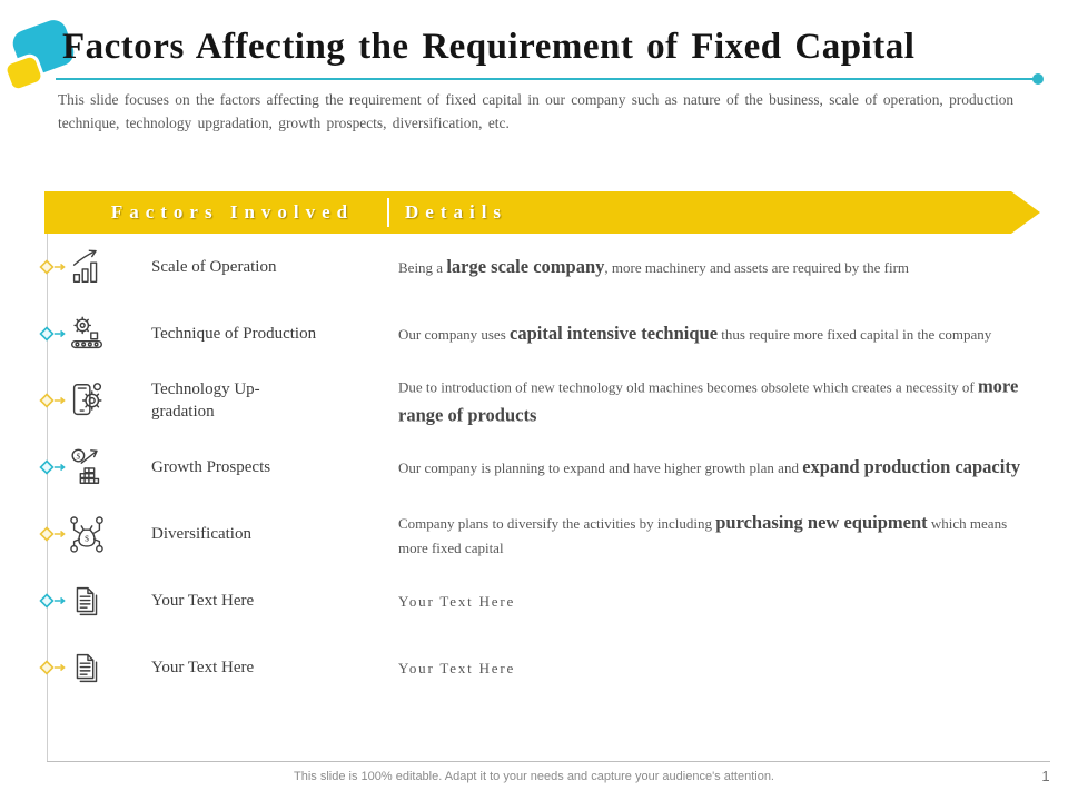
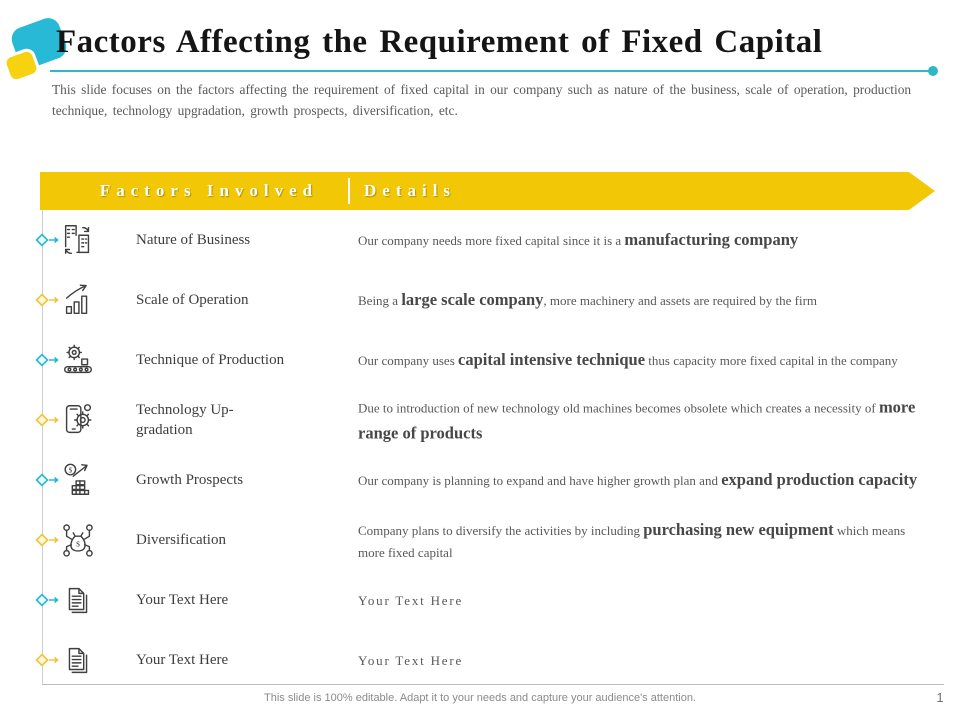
  Factors Affecting the Requirement of Fixed Capital
  This slide focuses on the factors affecting the requirement of fixed capital in our company such as nature of the business, scale of operation, production technique, technology upgradation, growth prospects, diversification, etc.
  Factors Involved
  Details
+ Nature of Business
+ Our company needs more fixed capital since it is a manufacturing company
  Scale of Operation
  Being a large scale company, more machinery and assets are required by the firm
  Technique of Production
- Our company uses capital intensive technique thus require more fixed capital in the company
+ Our company uses capital intensive technique thus capacity more fixed capital in the company
  Technology Up-gradation
  Due to introduction of new technology old machines becomes obsolete which creates a necessity of more range of products
  $
  Growth Prospects
  Our company is planning to expand and have higher growth plan and expand production capacity
  $
  Diversification
  Company plans to diversify the activities by including purchasing new equipment which means more fixed capital
  Your Text Here
  Your Text Here
  Your Text Here
  Your Text Here
  This slide is 100% editable. Adapt it to your needs and capture your audience's attention.
  1
